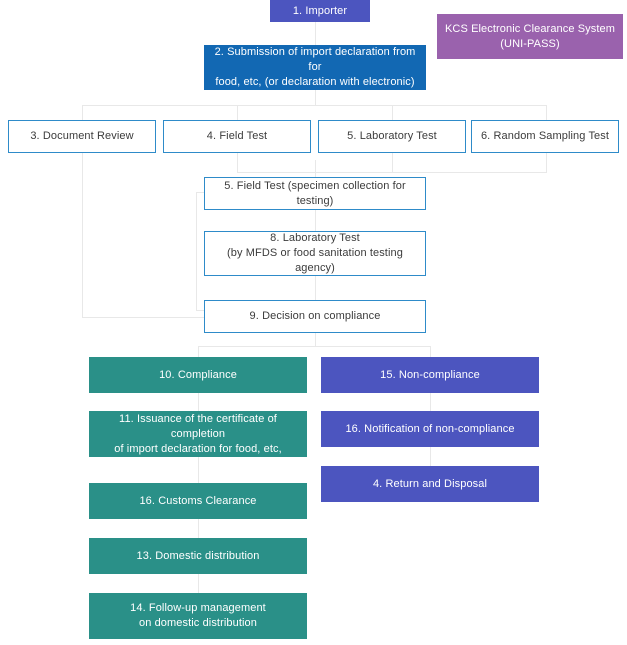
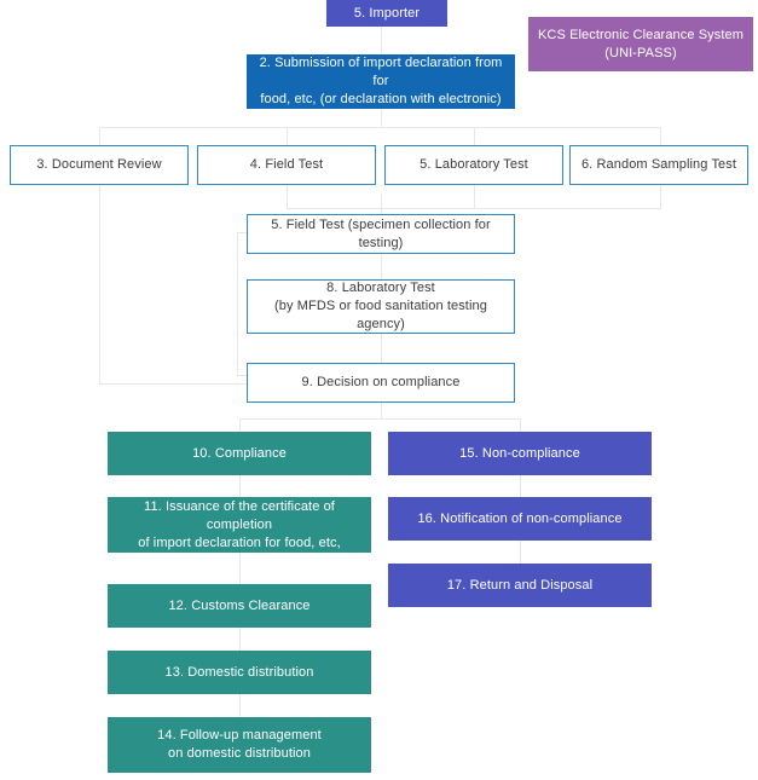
- 1. Importer
+ 5. Importer
  KCS Electronic Clearance System
  (UNI-PASS)
  2. Submission of import declaration from for
  food, etc, (or declaration with electronic)
  3. Document Review
  4. Field Test
  5. Laboratory Test
  6. Random Sampling Test
  5. Field Test (specimen collection for testing)
  8. Laboratory Test
  (by MFDS or food sanitation testing agency)
  9. Decision on compliance
  10. Compliance
  11. Issuance of the certificate of completion
  of import declaration for food, etc,
- 16. Customs Clearance
+ 12. Customs Clearance
  13. Domestic distribution
  14. Follow-up management
  on domestic distribution
  15. Non-compliance
  16. Notification of non-compliance
- 4. Return and Disposal
+ 17. Return and Disposal
